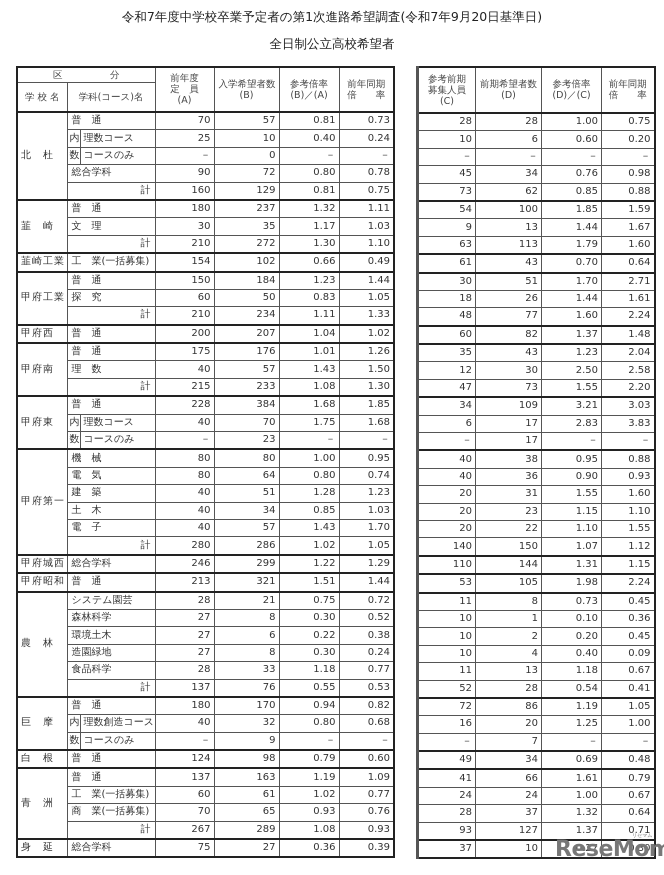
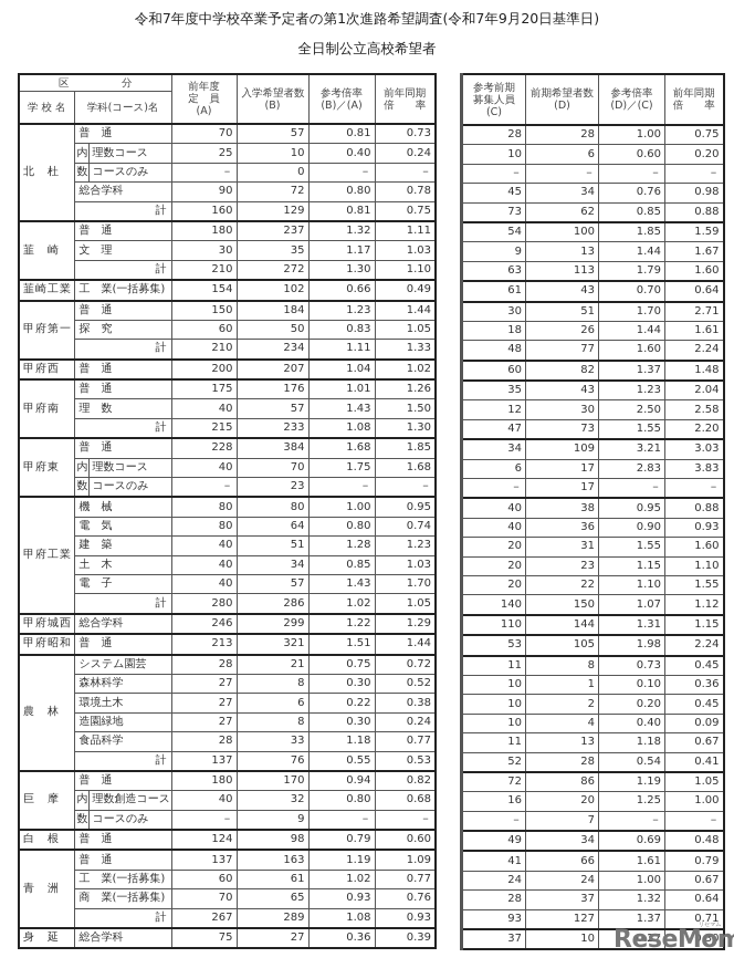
  令和7年度中学校卒業予定者の第1次進路希望調査(令和7年9月20日基準日)
  全日制公立高校希望者
  区 分	前年度 定 員 (A)	入学希望者数 (B)	参考倍率 (B)／(A)	前年同期 倍 率
  学 校 名	学科(コース)名
  北 杜	普 通	70	57	0.81	0.73
  内	理数コース	25	10	0.40	0.24
  数	コースのみ	－	0	－	－
  総合学科	90	72	0.80	0.78
  計	160	129	0.81	0.75
  韮 崎	普 通	180	237	1.32	1.11
  文 理	30	35	1.17	1.03
  計	210	272	1.30	1.10
  韮崎工業	工 業(一括募集)	154	102	0.66	0.49
- 甲府工業	普 通	150	184	1.23	1.44
+ 甲府第一	普 通	150	184	1.23	1.44
  探 究	60	50	0.83	1.05
  計	210	234	1.11	1.33
  甲府西	普 通	200	207	1.04	1.02
  甲府南	普 通	175	176	1.01	1.26
  理 数	40	57	1.43	1.50
  計	215	233	1.08	1.30
  甲府東	普 通	228	384	1.68	1.85
  内	理数コース	40	70	1.75	1.68
  数	コースのみ	－	23	－	－
- 甲府第一	機 械	80	80	1.00	0.95
+ 甲府工業	機 械	80	80	1.00	0.95
  電 気	80	64	0.80	0.74
  建 築	40	51	1.28	1.23
  土 木	40	34	0.85	1.03
  電 子	40	57	1.43	1.70
  計	280	286	1.02	1.05
  甲府城西	総合学科	246	299	1.22	1.29
  甲府昭和	普 通	213	321	1.51	1.44
  農 林	システム園芸	28	21	0.75	0.72
  森林科学	27	8	0.30	0.52
  環境土木	27	6	0.22	0.38
  造園緑地	27	8	0.30	0.24
  食品科学	28	33	1.18	0.77
  計	137	76	0.55	0.53
  巨 摩	普 通	180	170	0.94	0.82
  内	理数創造コース	40	32	0.80	0.68
  数	コースのみ	－	9	－	－
  白 根	普 通	124	98	0.79	0.60
  青 洲	普 通	137	163	1.19	1.09
  工 業(一括募集)	60	61	1.02	0.77
  商 業(一括募集)	70	65	0.93	0.76
  計	267	289	1.08	0.93
  身 延	総合学科	75	27	0.36	0.39
  参考前期 募集人員 (C)	前期希望者数 (D)	参考倍率 (D)／(C)	前年同期 倍 率
  28	28	1.00	0.75
  10	6	0.60	0.20
  －	－	－	－
  45	34	0.76	0.98
  73	62	0.85	0.88
  54	100	1.85	1.59
  9	13	1.44	1.67
  63	113	1.79	1.60
  61	43	0.70	0.64
  30	51	1.70	2.71
  18	26	1.44	1.61
  48	77	1.60	2.24
  60	82	1.37	1.48
  35	43	1.23	2.04
  12	30	2.50	2.58
  47	73	1.55	2.20
  34	109	3.21	3.03
  6	17	2.83	3.83
  －	17	－	－
  40	38	0.95	0.88
  40	36	0.90	0.93
  20	31	1.55	1.60
  20	23	1.15	1.10
  20	22	1.10	1.55
  140	150	1.07	1.12
  110	144	1.31	1.15
  53	105	1.98	2.24
  11	8	0.73	0.45
  10	1	0.10	0.36
  10	2	0.20	0.45
  10	4	0.40	0.09
  11	13	1.18	0.67
  52	28	0.54	0.41
  72	86	1.19	1.05
  16	20	1.25	1.00
  －	7	－	－
  49	34	0.69	0.48
  41	66	1.61	0.79
  24	24	1.00	0.67
  28	37	1.32	0.64
  93	127	1.37	0.71
  37	10	0.27	0.30
  ReseMom
